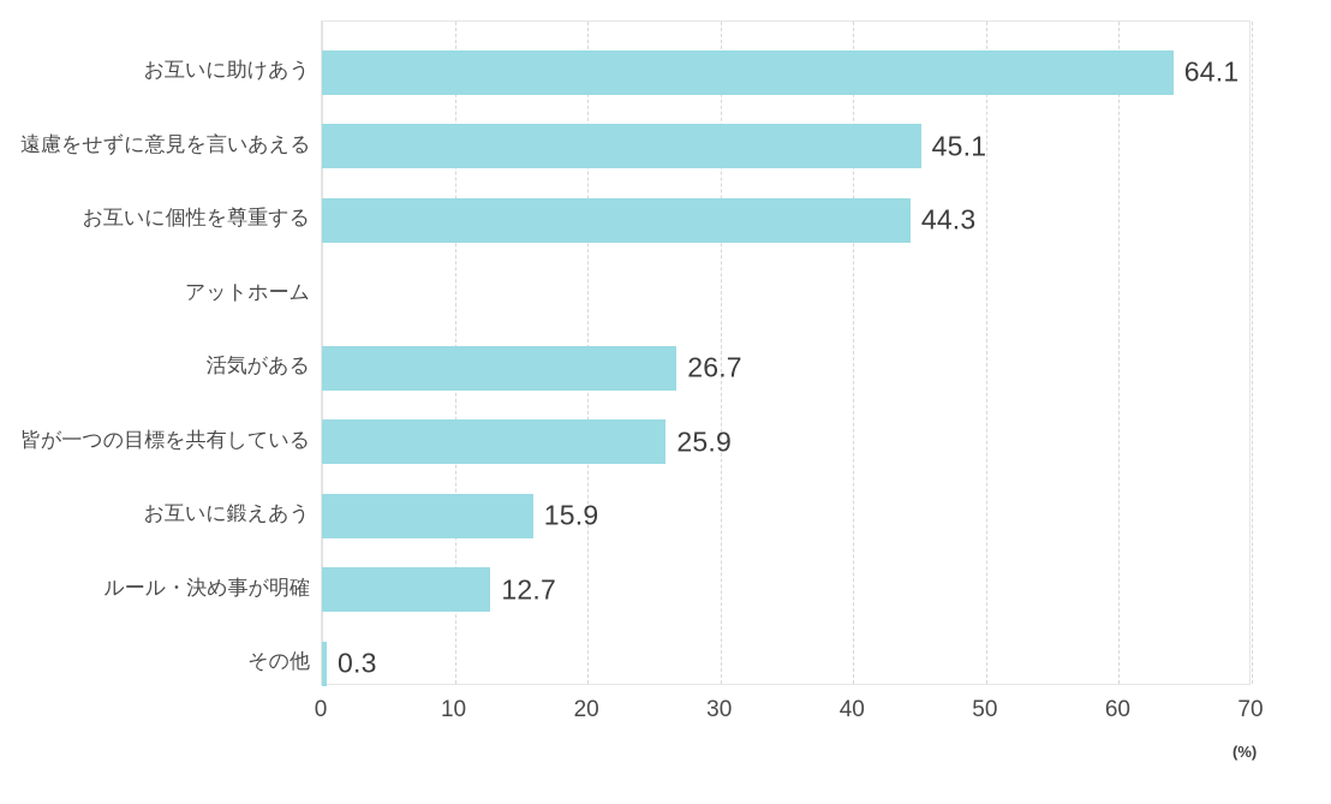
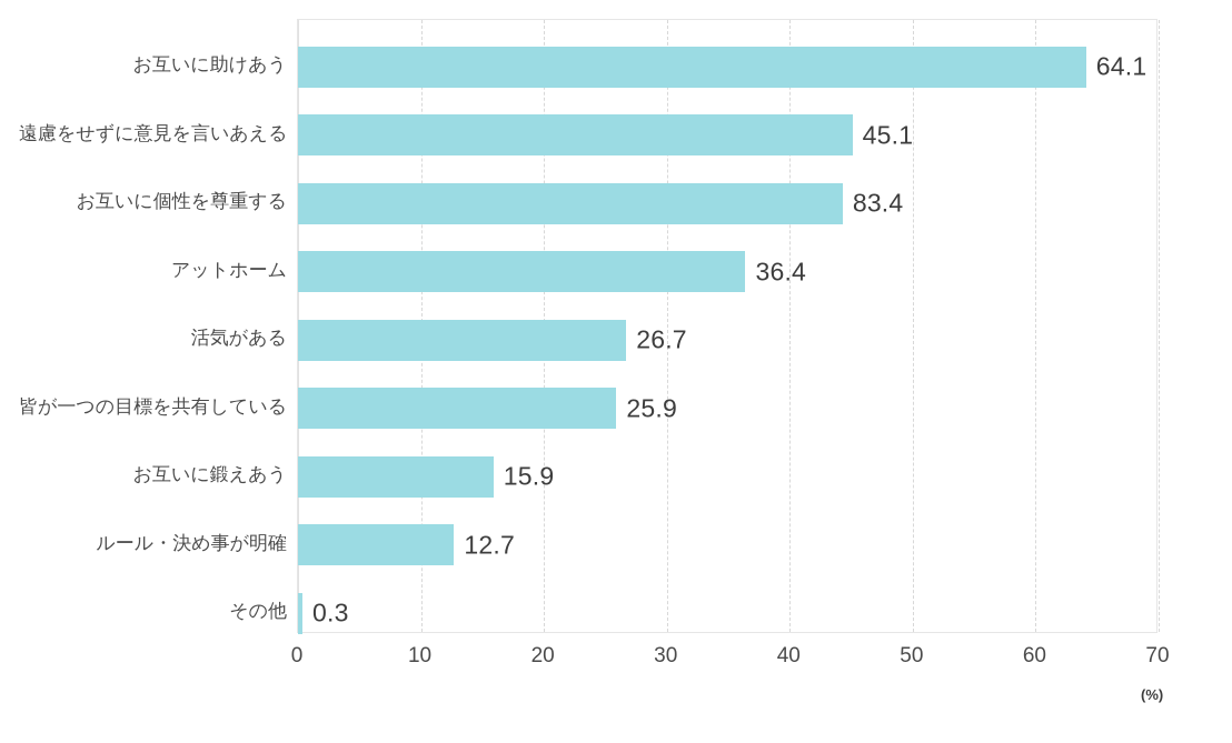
  お互いに助けあう
  遠慮をせずに意見を言いあえる
  お互いに個性を尊重する
  アットホーム
  活気がある
  皆が一つの目標を共有している
  お互いに鍛えあう
  ルール・決め事が明確
  その他
  64.1
  45.1
- 44.3
+ 83.4
+ 36.4
  26.7
  25.9
  15.9
  12.7
  0.3
  0
  10
  20
  30
  40
  50
  60
  70
  (%)
